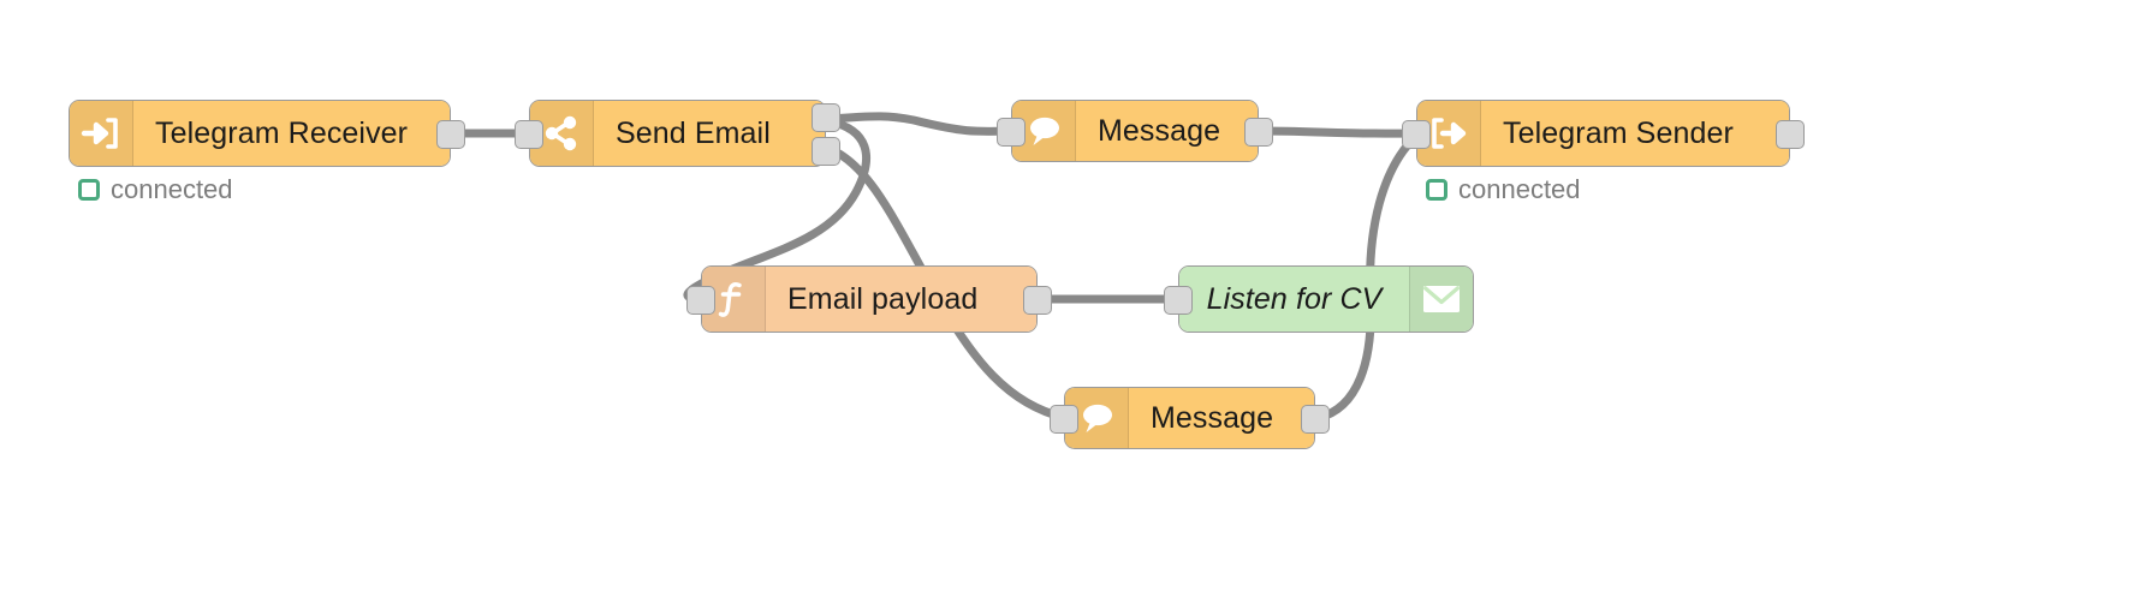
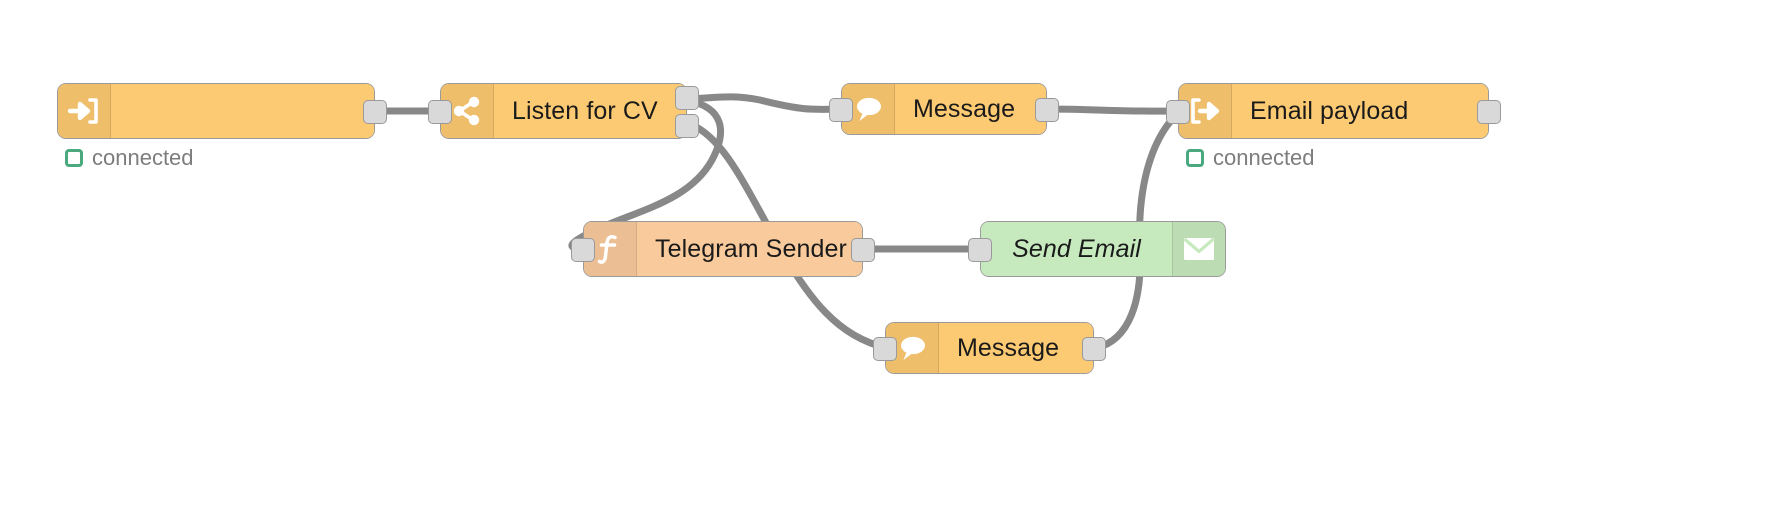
- Telegram Receiver
  connected
- Send Email
+ Listen for CV
  Message
- Telegram Sender
+ Email payload
  connected
- Email payload
+ Telegram Sender
- Listen for CV
+ Send Email
  Message
